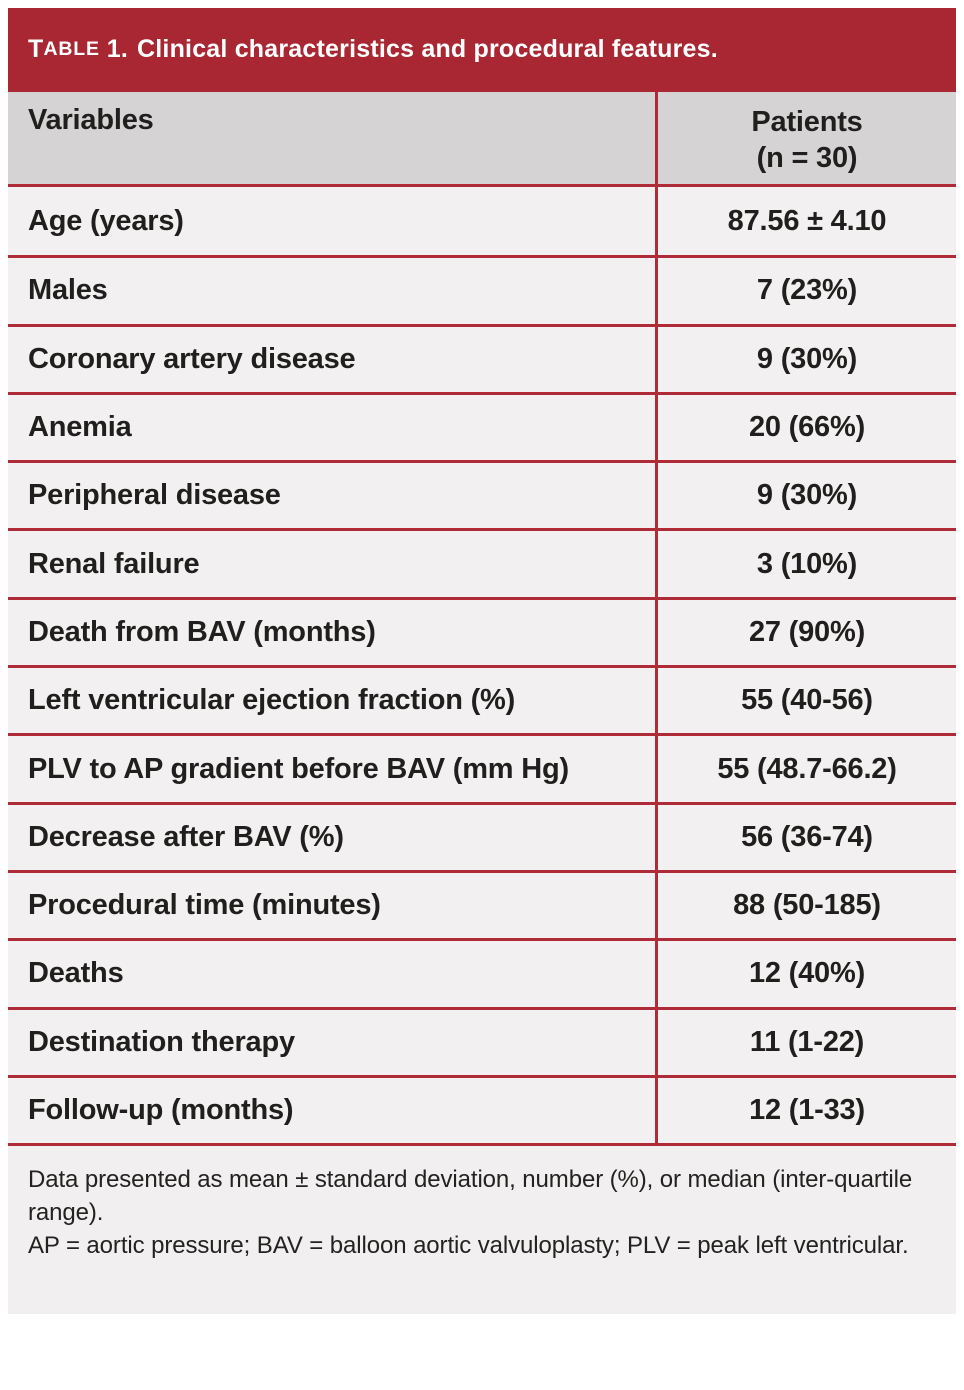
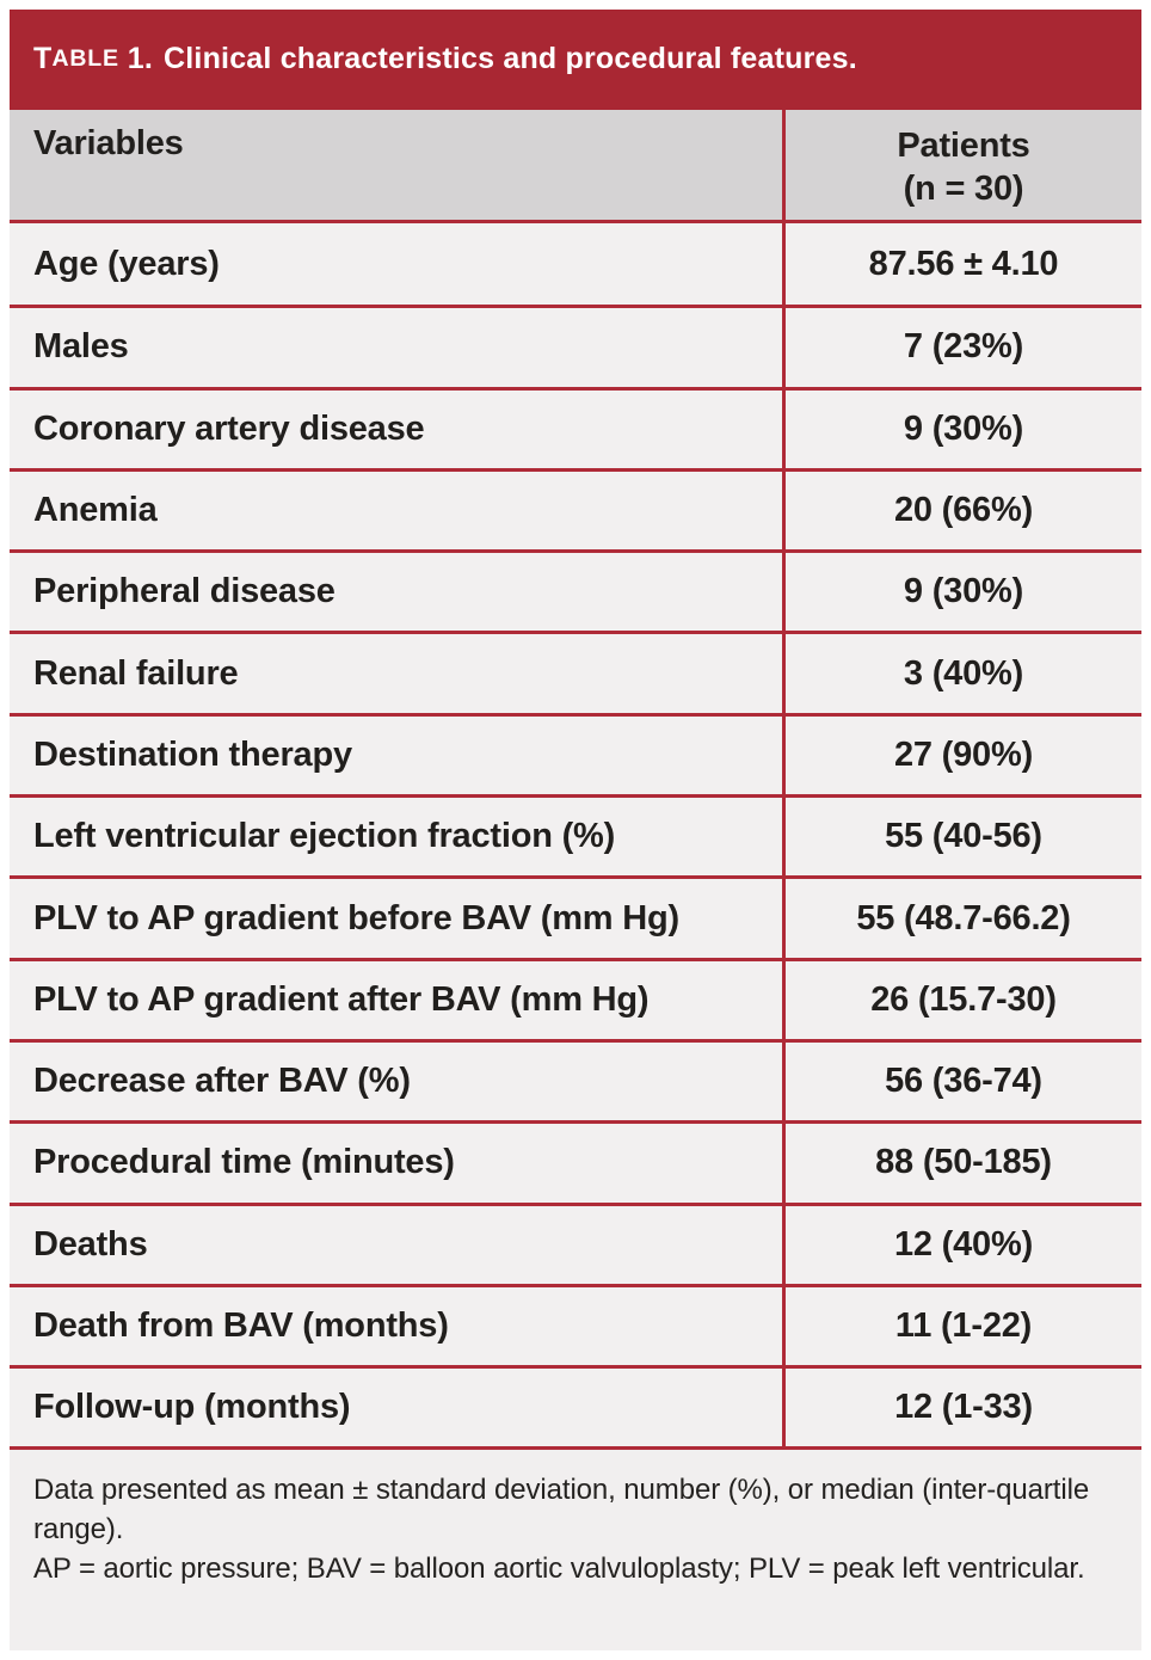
  T
  ABLE
  1.
  Clinical characteristics and procedural features.
  Variables
  Patients
  (n = 30)
  Age (years)
  87.56 ± 4.10
  Males
  7 (23%)
  Coronary artery disease
  9 (30%)
  Anemia
  20 (66%)
  Peripheral disease
  9 (30%)
  Renal failure
- 3 (10%)
+ 3 (40%)
- Death from BAV (months)
+ Destination therapy
  27 (90%)
  Left ventricular ejection fraction (%)
  55 (40-56)
  PLV to AP gradient before BAV (mm Hg)
  55 (48.7-66.2)
+ PLV to AP gradient after BAV (mm Hg)
+ 26 (15.7-30)
  Decrease after BAV (%)
  56 (36-74)
  Procedural time (minutes)
  88 (50-185)
  Deaths
  12 (40%)
- Destination therapy
+ Death from BAV (months)
  11 (1-22)
  Follow-up (months)
  12 (1-33)
  Data presented as mean ± standard deviation, number (%), or median (inter-quartile range).
  AP = aortic pressure; BAV = balloon aortic valvuloplasty; PLV = peak left ventricular.
